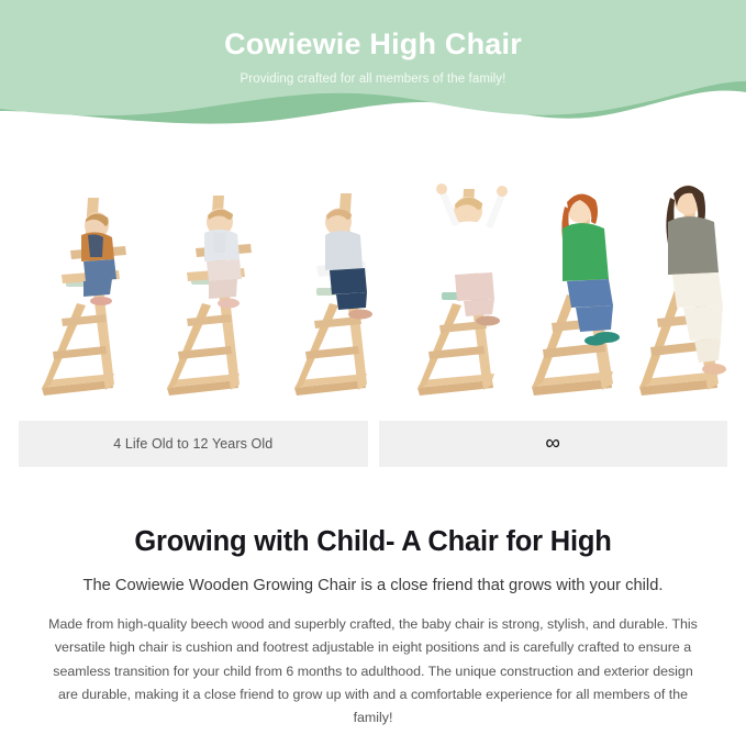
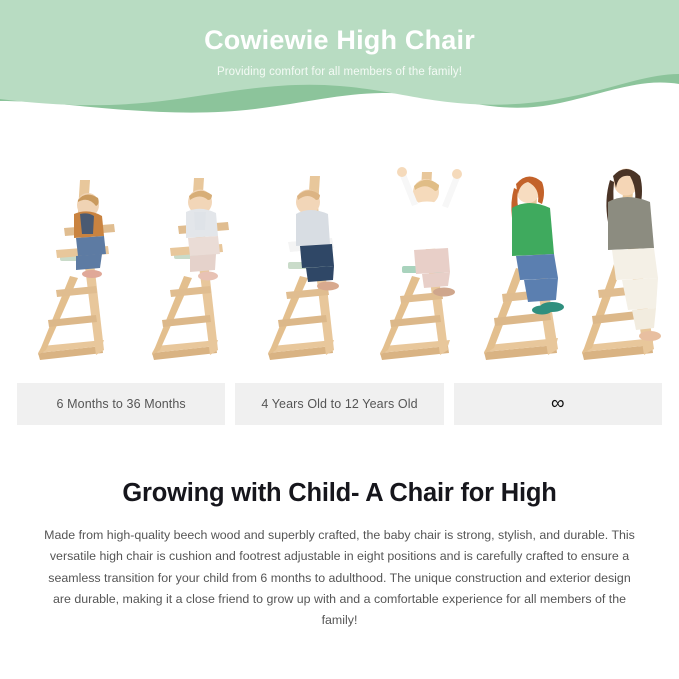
  Cowiewie High Chair
- Providing crafted for all members of the family!
+ Providing comfort for all members of the family!
+ 6 Months to 36 Months
- 4 Life Old to 12 Years Old
+ 4 Years Old to 12 Years Old
  ∞
  Growing with Child- A Chair for High
- The Cowiewie Wooden Growing Chair is a close friend that grows with your child.
  Made from high-quality beech wood and superbly crafted, the baby chair is strong, stylish, and durable. This versatile high chair is cushion and footrest adjustable in eight positions and is carefully crafted to ensure a seamless transition for your child from 6 months to adulthood. The unique construction and exterior design are durable, making it a close friend to grow up with and a comfortable experience for all members of the family!
